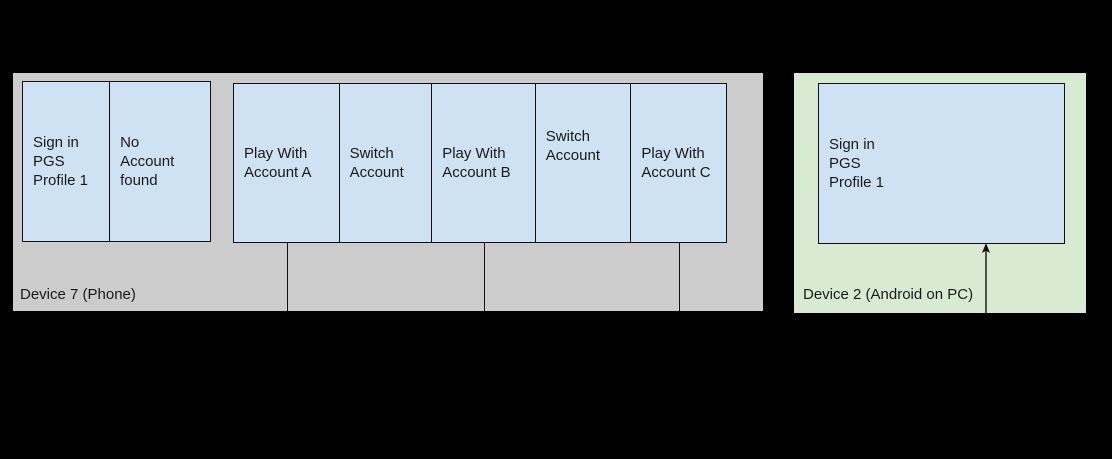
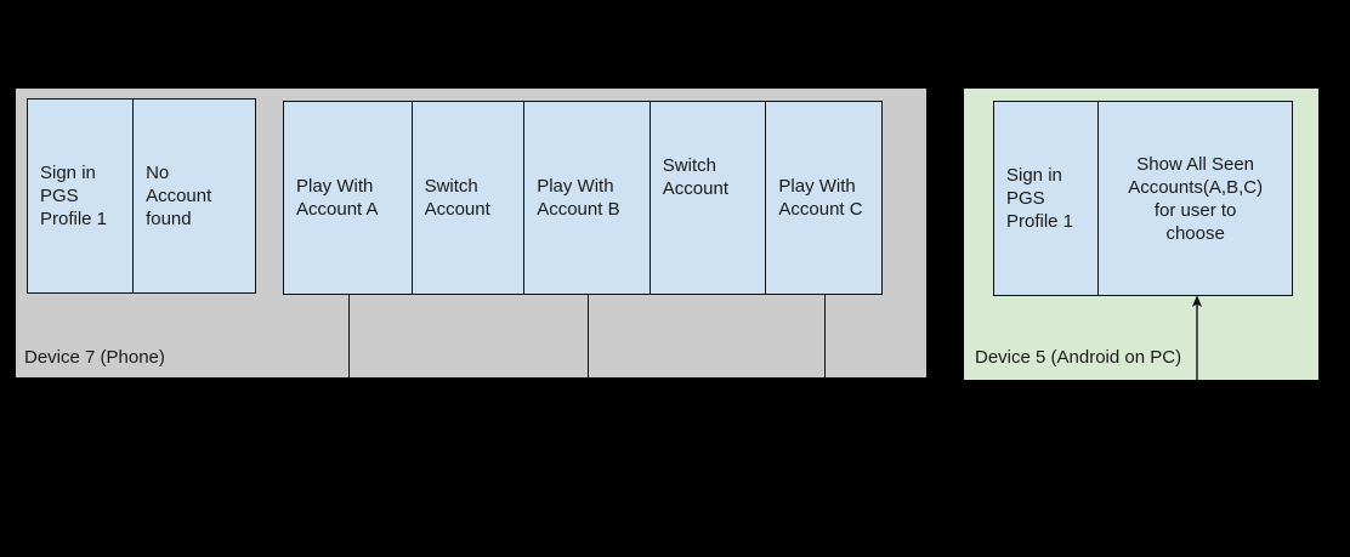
  Device 7 (Phone)
  Sign in
  PGS
  Profile 1
  No
  Account
  found
  Play With
  Account A
  Switch
  Account
  Play With
  Account B
  Switch
  Account
  Play With
  Account C
- Device 2 (Android on PC)
+ Device 5 (Android on PC)
  Sign in
  PGS
  Profile 1
+ Show All Seen
+ Accounts(A,B,C)
+ for user to
+ choose
